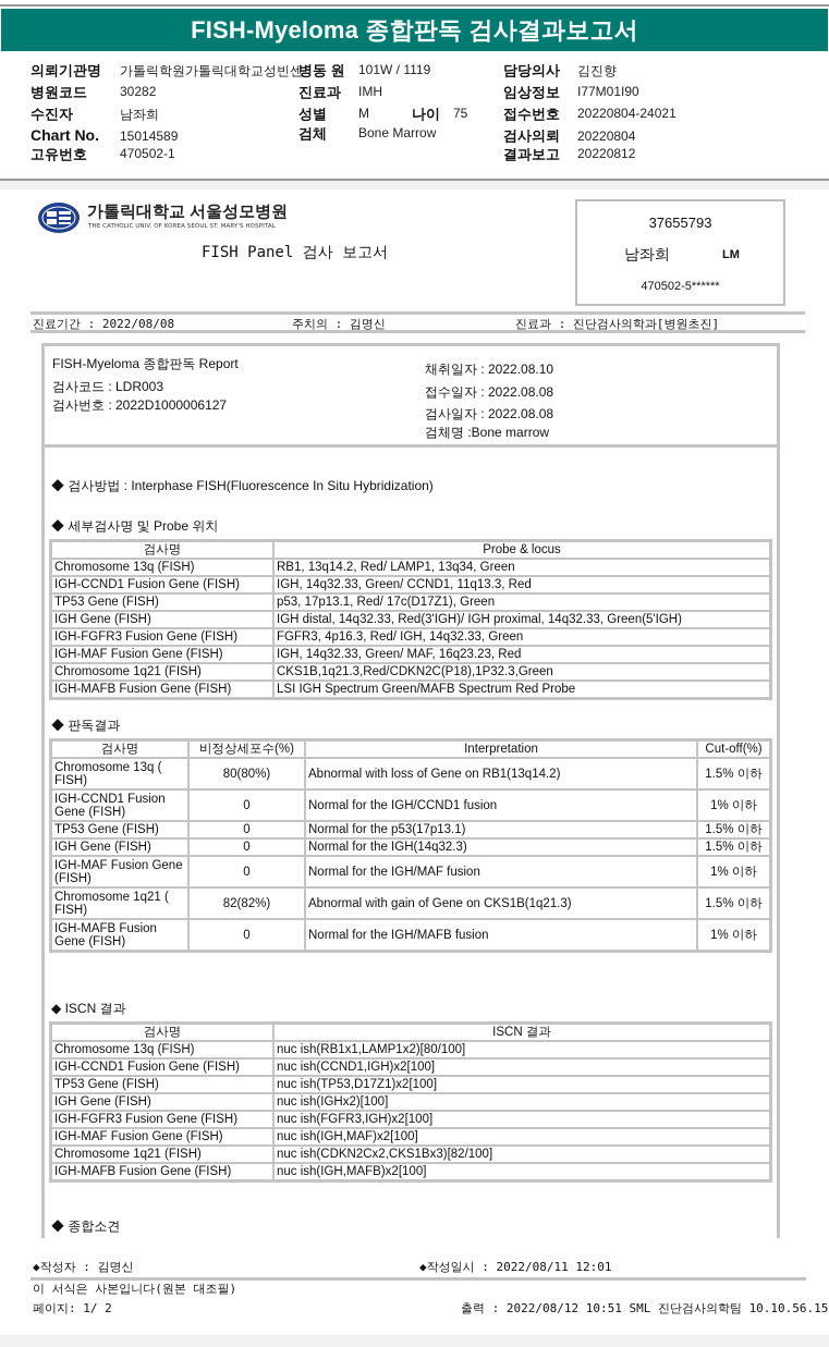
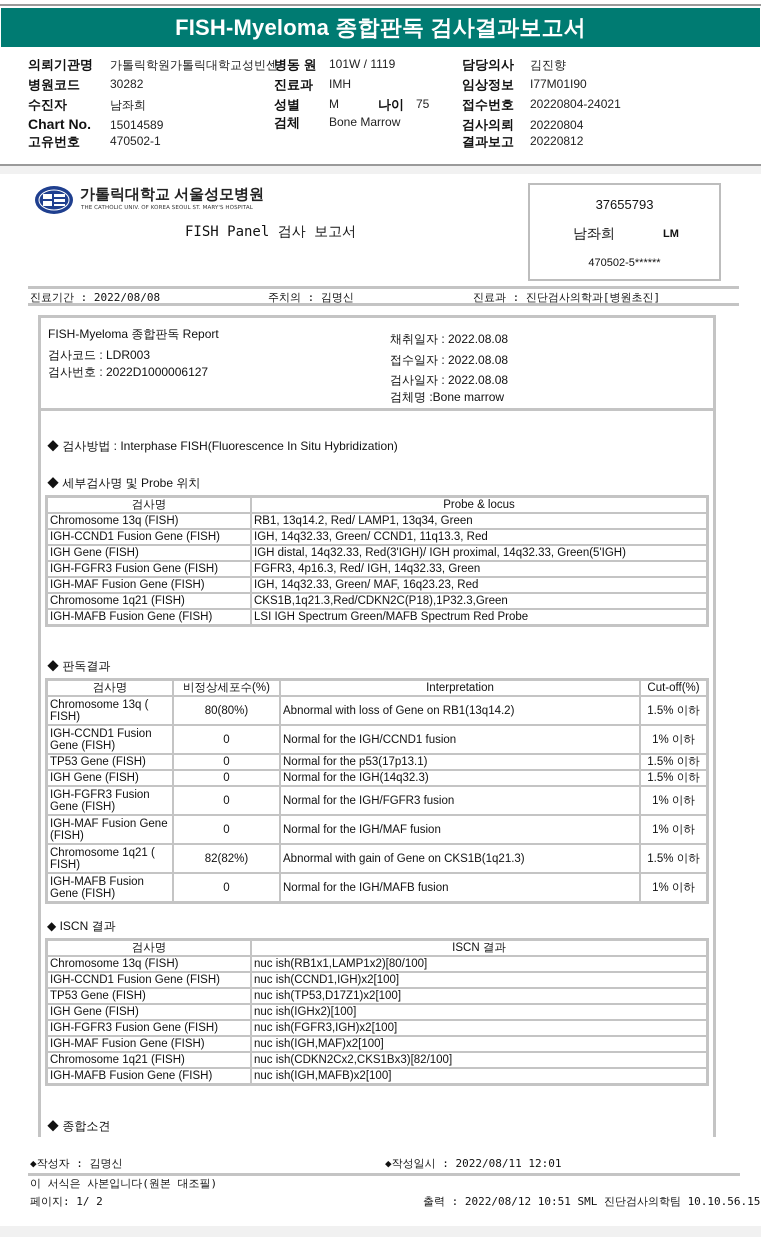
  FISH-Myeloma 종합판독 검사결과보고서
  의뢰기관명
  가톨릭학원가톨릭대학교성빈센
  병동 원
  101W / 1119
  담당의사
  김진향
  병원코드
  30282
  진료과
  IMH
  임상정보
  I77M01I90
  수진자
  남좌희
  성별
  M
  나이
  75
  접수번호
  20220804-24021
  Chart No.
  15014589
  검체
  Bone Marrow
  검사의뢰
  20220804
  고유번호
  470502-1
  결과보고
  20220812
  가톨릭대학교 서울성모병원
  FISH Panel 검사 보고서
  37655793
  남좌희
  LM
  470502-5******
  진료기간 : 2022/08/08
  주치의 : 김명신
  진료과 : 진단검사의학과[병원초진]
  FISH-Myeloma 종합판독 Report
  검사코드 : LDR003
  검사번호 : 2022D1000006127
- 채취일자 : 2022.08.10
+ 채취일자 : 2022.08.08
  접수일자 : 2022.08.08
  검사일자 : 2022.08.08
  검체명 :Bone marrow
  ◆ 검사방법 : Interphase FISH(Fluorescence In Situ Hybridization)
  ◆ 세부검사명 및 Probe 위치
  검사명	Probe & locus
  Chromosome 13q (FISH)	RB1, 13q14.2, Red/ LAMP1, 13q34, Green
  IGH-CCND1 Fusion Gene (FISH)	IGH, 14q32.33, Green/ CCND1, 11q13.3, Red
- TP53 Gene (FISH)	p53, 17p13.1, Red/ 17c(D17Z1), Green
  IGH Gene (FISH)	IGH distal, 14q32.33, Red(3'IGH)/ IGH proximal, 14q32.33, Green(5'IGH)
  IGH-FGFR3 Fusion Gene (FISH)	FGFR3, 4p16.3, Red/ IGH, 14q32.33, Green
  IGH-MAF Fusion Gene (FISH)	IGH, 14q32.33, Green/ MAF, 16q23.23, Red
  Chromosome 1q21 (FISH)	CKS1B,1q21.3,Red/CDKN2C(P18),1P32.3,Green
  IGH-MAFB Fusion Gene (FISH)	LSI IGH Spectrum Green/MAFB Spectrum Red Probe
  ◆ 판독결과
  검사명	비정상세포수(%)	Interpretation	Cut-off(%)
  Chromosome 13q ( FISH)	80(80%)	Abnormal with loss of Gene on RB1(13q14.2)	1.5% 이하
  IGH-CCND1 Fusion Gene (FISH)	0	Normal for the IGH/CCND1 fusion	1% 이하
  TP53 Gene (FISH)	0	Normal for the p53(17p13.1)	1.5% 이하
  IGH Gene (FISH)	0	Normal for the IGH(14q32.3)	1.5% 이하
+ IGH-FGFR3 Fusion Gene (FISH)	0	Normal for the IGH/FGFR3 fusion	1% 이하
  IGH-MAF Fusion Gene (FISH)	0	Normal for the IGH/MAF fusion	1% 이하
  Chromosome 1q21 ( FISH)	82(82%)	Abnormal with gain of Gene on CKS1B(1q21.3)	1.5% 이하
  IGH-MAFB Fusion Gene (FISH)	0	Normal for the IGH/MAFB fusion	1% 이하
  ◆ ISCN 결과
  검사명	ISCN 결과
  Chromosome 13q (FISH)	nuc ish(RB1x1,LAMP1x2)[80/100]
  IGH-CCND1 Fusion Gene (FISH)	nuc ish(CCND1,IGH)x2[100]
  TP53 Gene (FISH)	nuc ish(TP53,D17Z1)x2[100]
  IGH Gene (FISH)	nuc ish(IGHx2)[100]
  IGH-FGFR3 Fusion Gene (FISH)	nuc ish(FGFR3,IGH)x2[100]
  IGH-MAF Fusion Gene (FISH)	nuc ish(IGH,MAF)x2[100]
  Chromosome 1q21 (FISH)	nuc ish(CDKN2Cx2,CKS1Bx3)[82/100]
  IGH-MAFB Fusion Gene (FISH)	nuc ish(IGH,MAFB)x2[100]
  ◆ 종합소견
  ◆작성자 : 김명신
  ◆작성일시 : 2022/08/11 12:01
  이 서식은 사본입니다(원본 대조필)
  페이지: 1/ 2
  출력 : 2022/08/12 10:51 SML 진단검사의학팀 10.10.56.15
